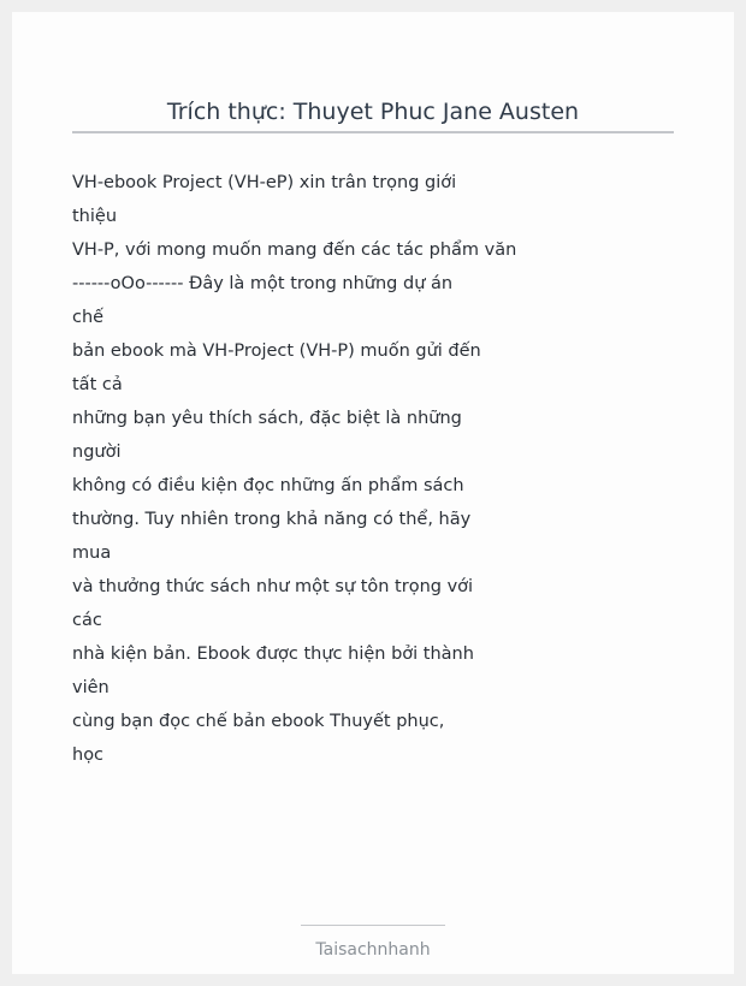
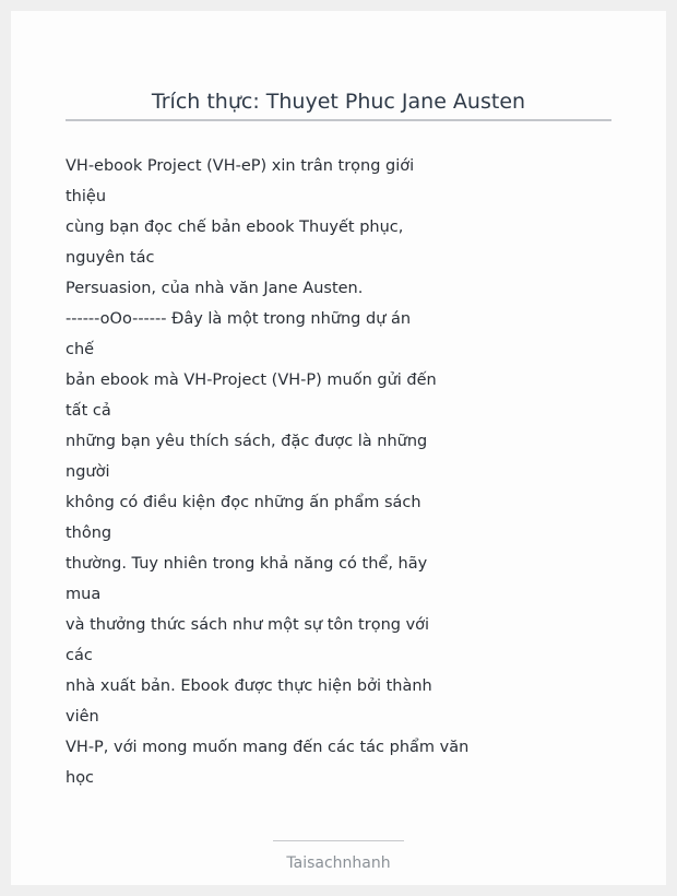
  Trích thực: Thuyet Phuc Jane Austen
  VH-ebook Project (VH-eP) xin trân trọng giới
  thiệu
- VH-P, với mong muốn mang đến các tác phẩm văn
+ cùng bạn đọc chế bản ebook Thuyết phục,
+ nguyên tác
+ Persuasion, của nhà văn Jane Austen.
  ------oOo------ Đây là một trong những dự án
  chế
  bản ebook mà VH-Project (VH-P) muốn gửi đến
  tất cả
- những bạn yêu thích sách, đặc biệt là những
+ những bạn yêu thích sách, đặc được là những
  người
  không có điều kiện đọc những ấn phẩm sách
+ thông
  thường. Tuy nhiên trong khả năng có thể, hãy
  mua
  và thưởng thức sách như một sự tôn trọng với
  các
- nhà kiện bản. Ebook được thực hiện bởi thành
+ nhà xuất bản. Ebook được thực hiện bởi thành
  viên
- cùng bạn đọc chế bản ebook Thuyết phục,
+ VH-P, với mong muốn mang đến các tác phẩm văn
  học
  Taisachnhanh
